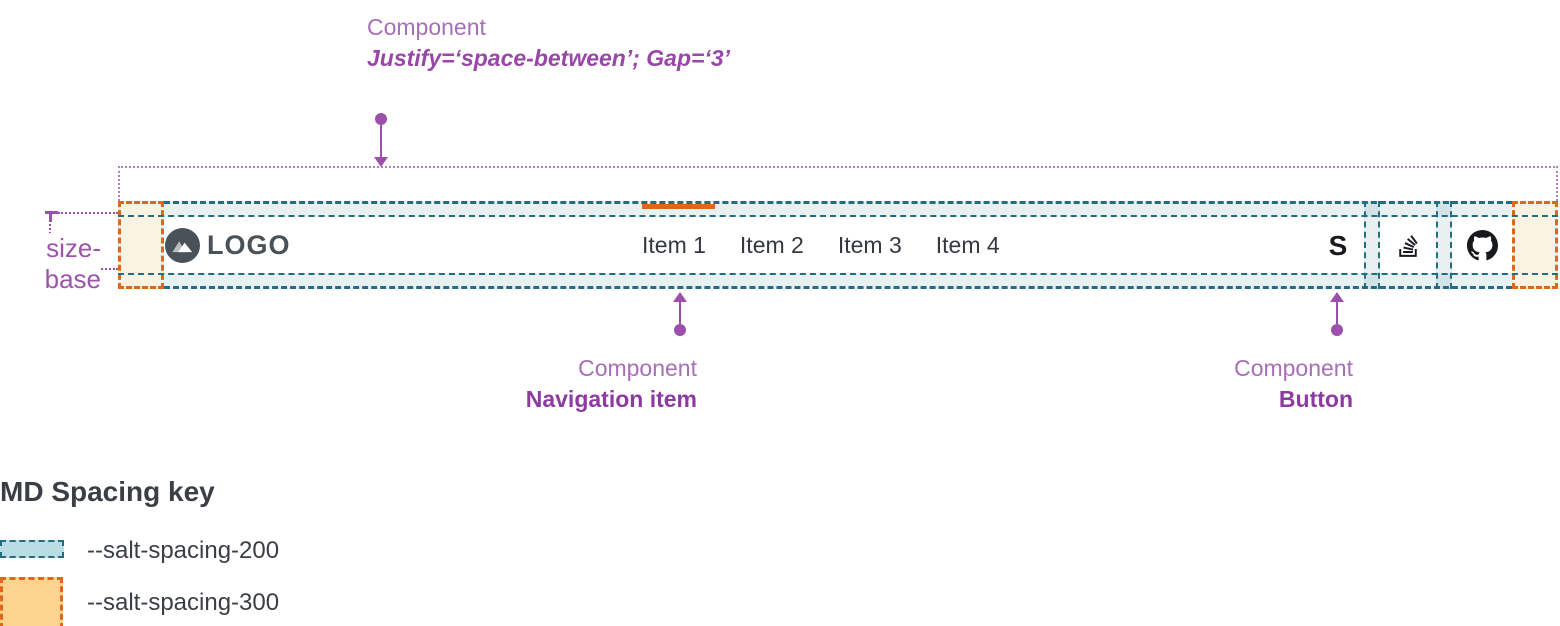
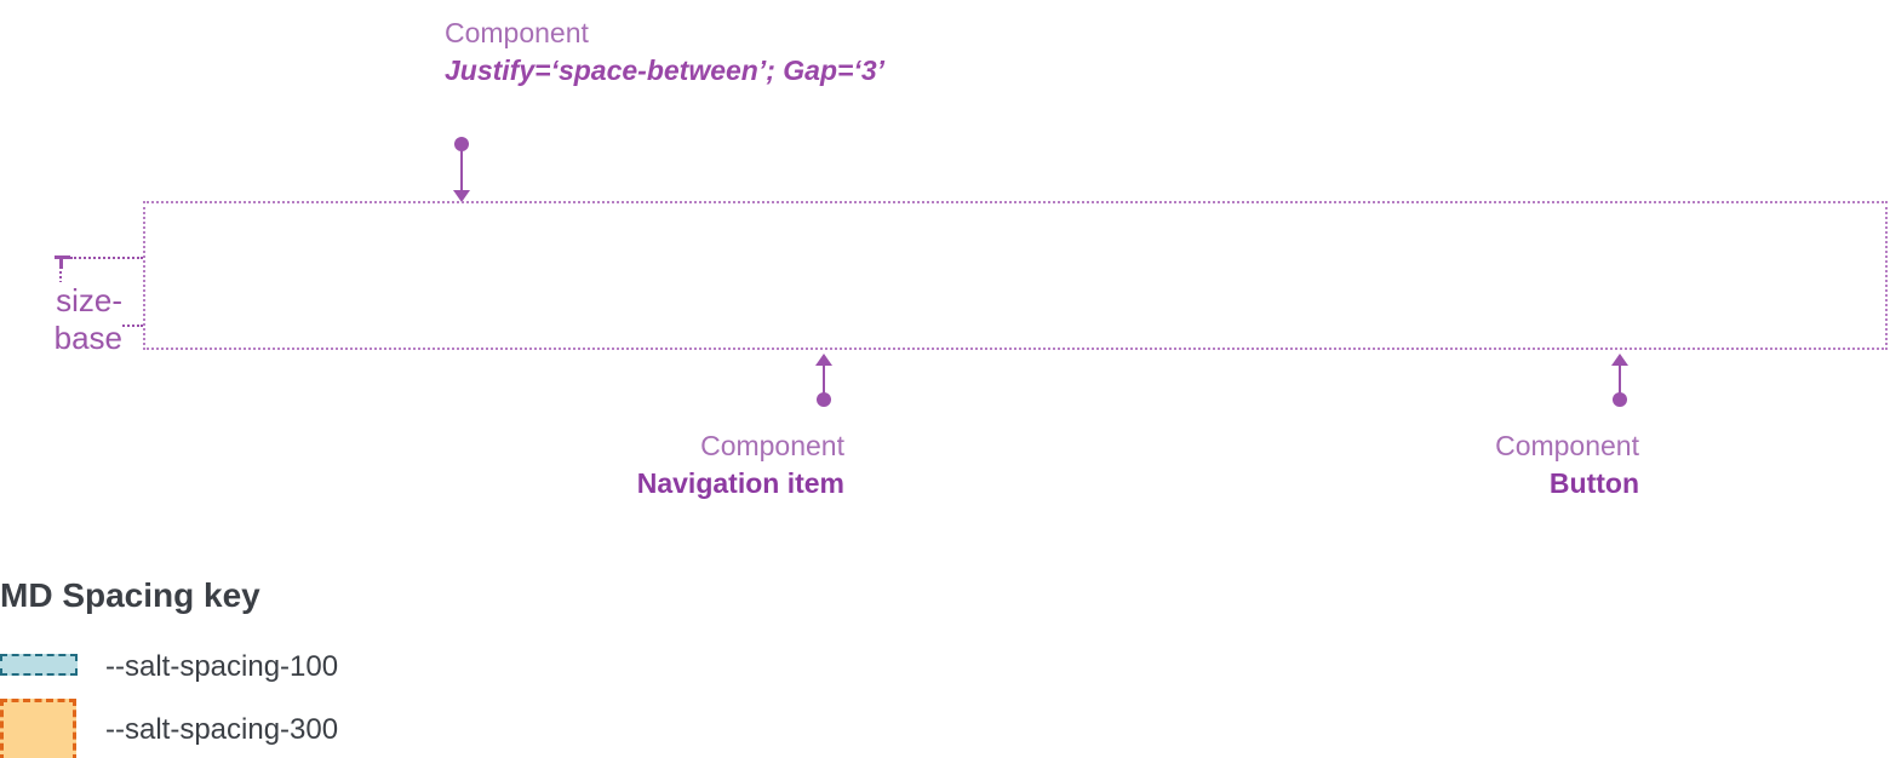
  Component
  Justify=‘space-between’; Gap=‘3’
- LOGO
- Item 1
- Item 2
- Item 3
- Item 4
- S
  size-base
  Component
  Navigation item
  Component
  Button
  MD Spacing key
- --salt-spacing-200
+ --salt-spacing-100
  --salt-spacing-300
